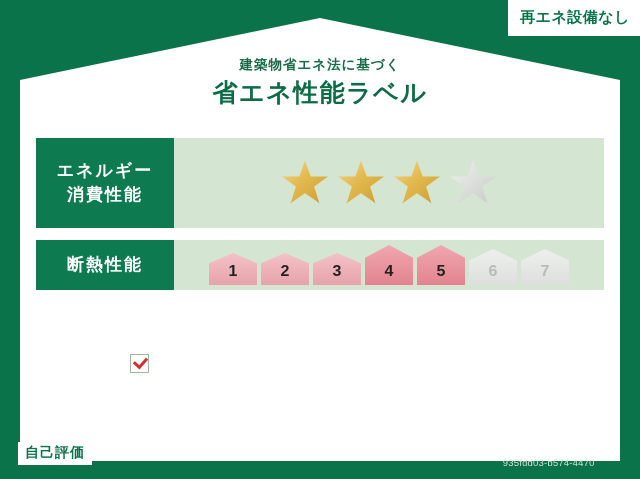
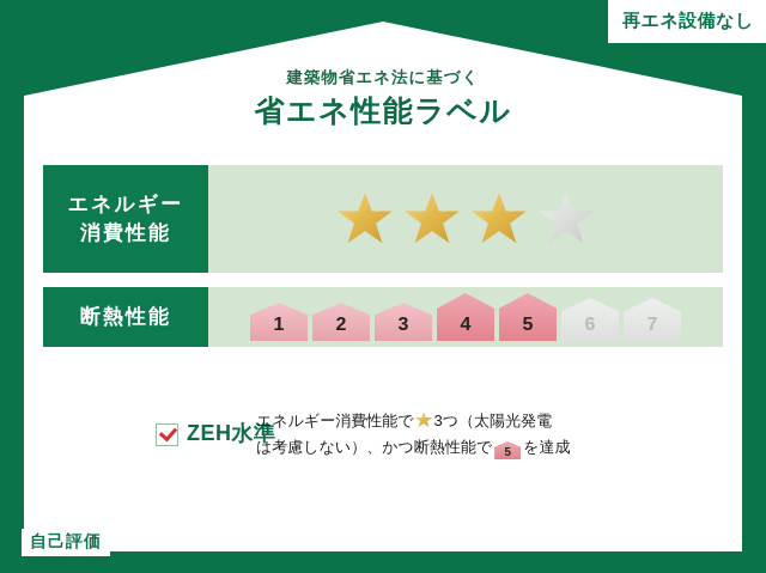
  再エネ設備なし
  建築物省エネ法に基づく
  省エネ性能ラベル
  エネルギー
  消費性能
  断熱性能
  1
  2
  3
  4
  5
  6
  7
+ ZEH水準
+ エネルギー消費性能で 3つ（太陽光発電
+ は考慮しない）、かつ断熱性能で 5 を達成
  自己評価
- 評価日 2024年5月23日
- 935fdd03-b574-4470
